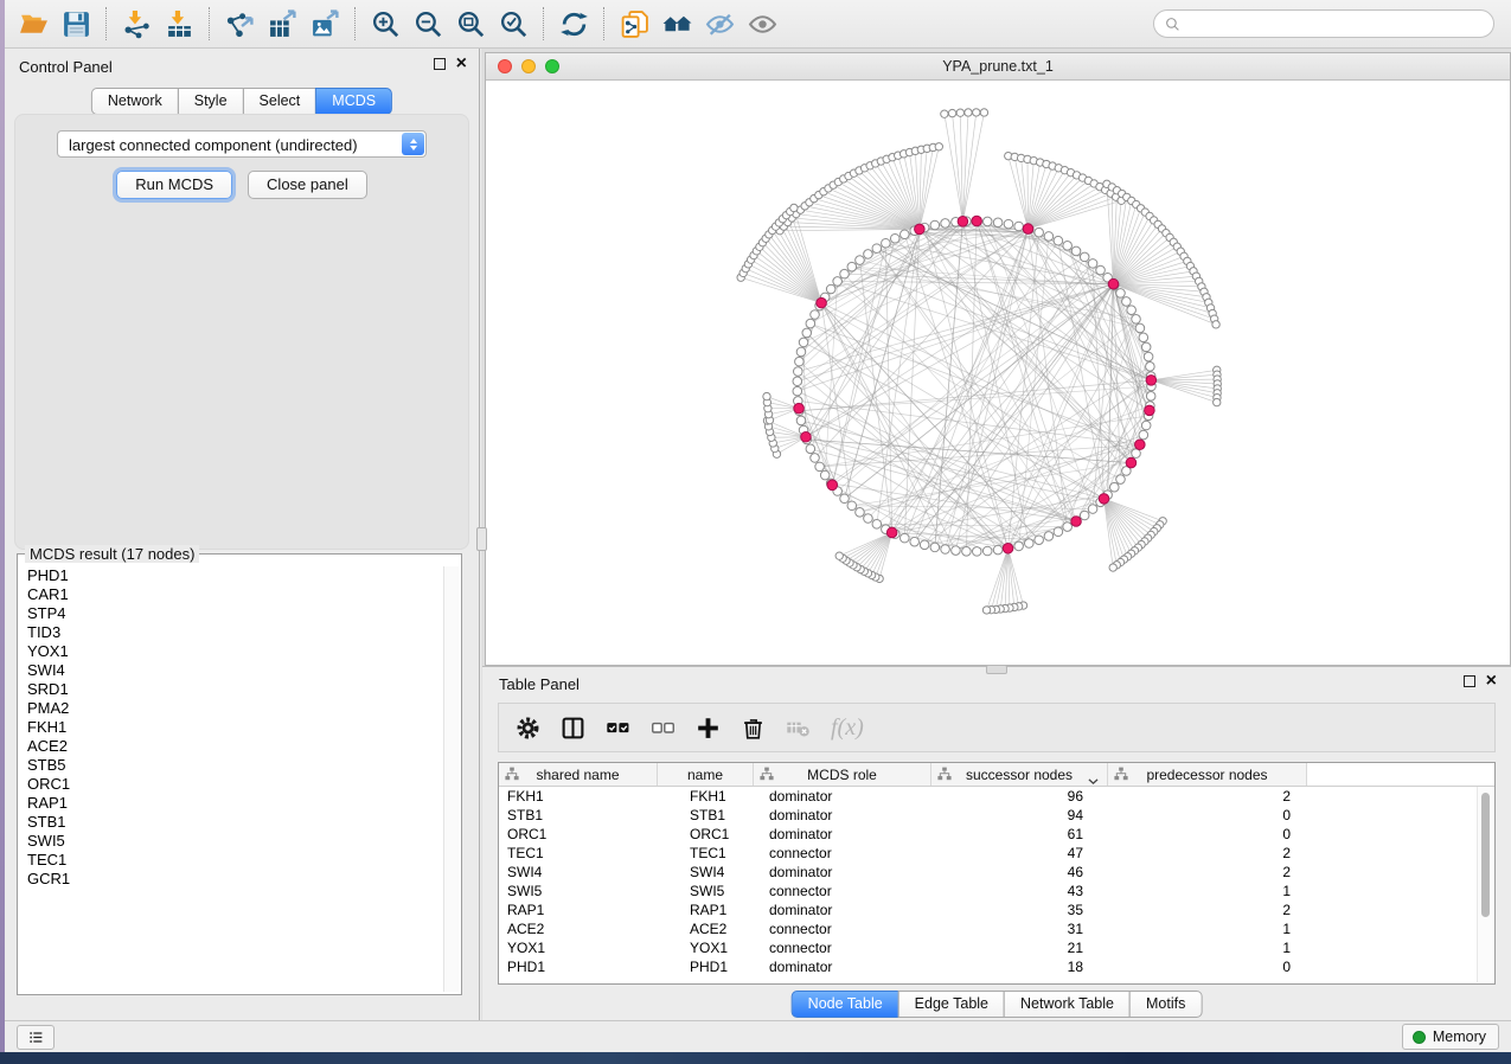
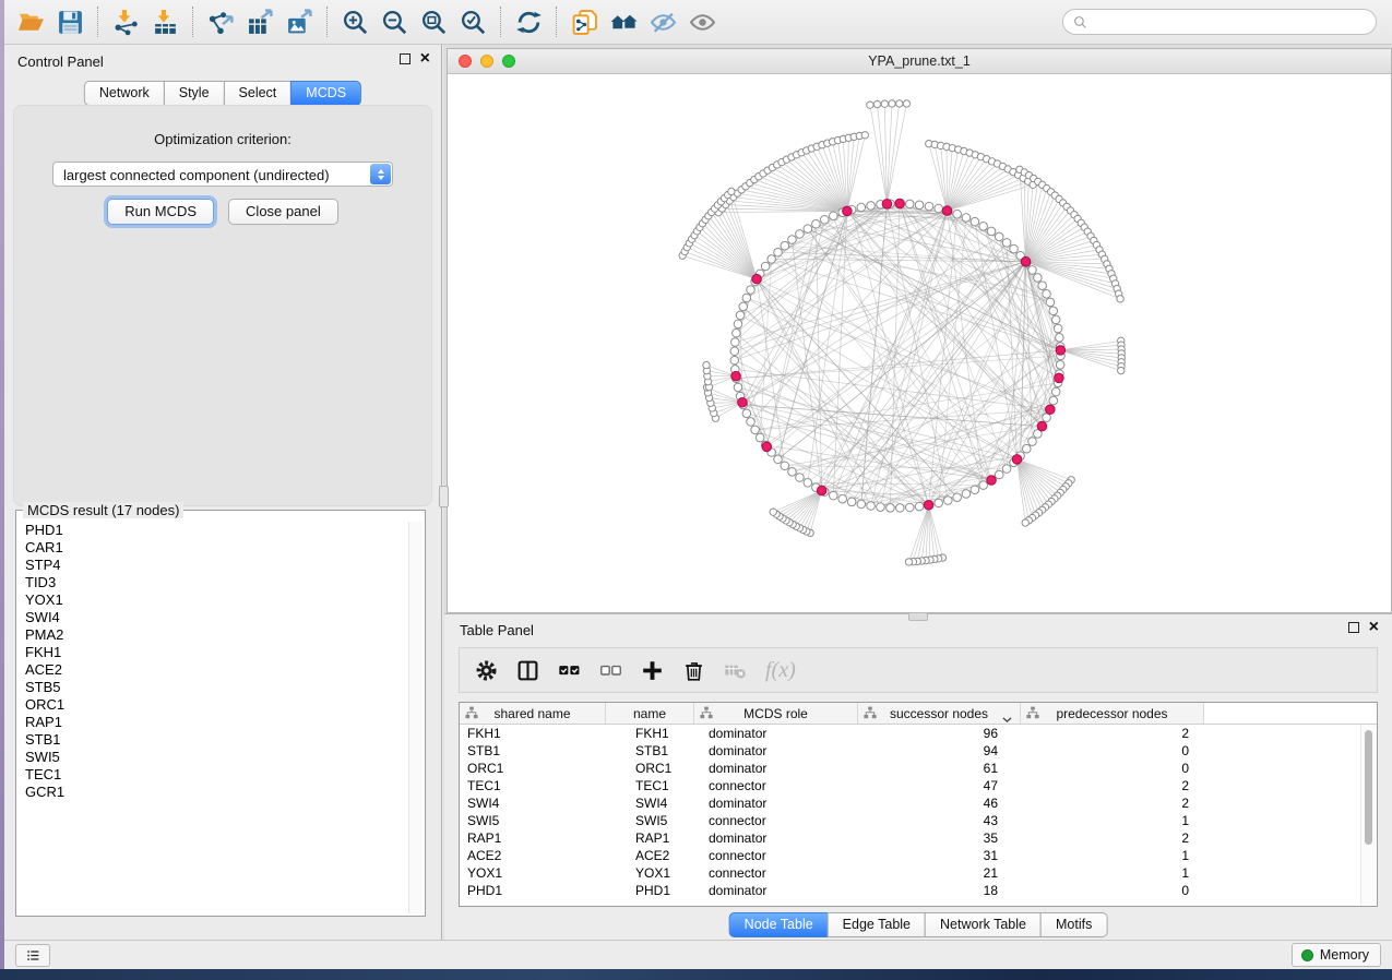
  Control Panel
  Network
  Style
  Select
  MCDS
+ Optimization criterion:
  largest connected component (undirected)
  Run MCDS
  Close panel
  MCDS result (17 nodes)
  PHD1
  CAR1
  STP4
  TID3
  YOX1
  SWI4
- SRD1
  PMA2
  FKH1
  ACE2
  STB5
  ORC1
  RAP1
  STB1
  SWI5
  TEC1
  GCR1
  YPA_prune.txt_1
  Table Panel
  f(x)
  shared name
  name
  MCDS role
  successor nodes
  predecessor nodes
  FKH1
  FKH1
  dominator
  96
  2
  STB1
  STB1
  dominator
  94
  0
  ORC1
  ORC1
  dominator
  61
  0
  TEC1
  TEC1
  connector
  47
  2
  SWI4
  SWI4
  dominator
  46
  2
  SWI5
  SWI5
  connector
  43
  1
  RAP1
  RAP1
  dominator
  35
  2
  ACE2
  ACE2
  connector
  31
  1
  YOX1
  YOX1
  connector
  21
  1
  PHD1
  PHD1
  dominator
  18
  0
  Node Table
  Edge Table
  Network Table
  Motifs
  Memory
